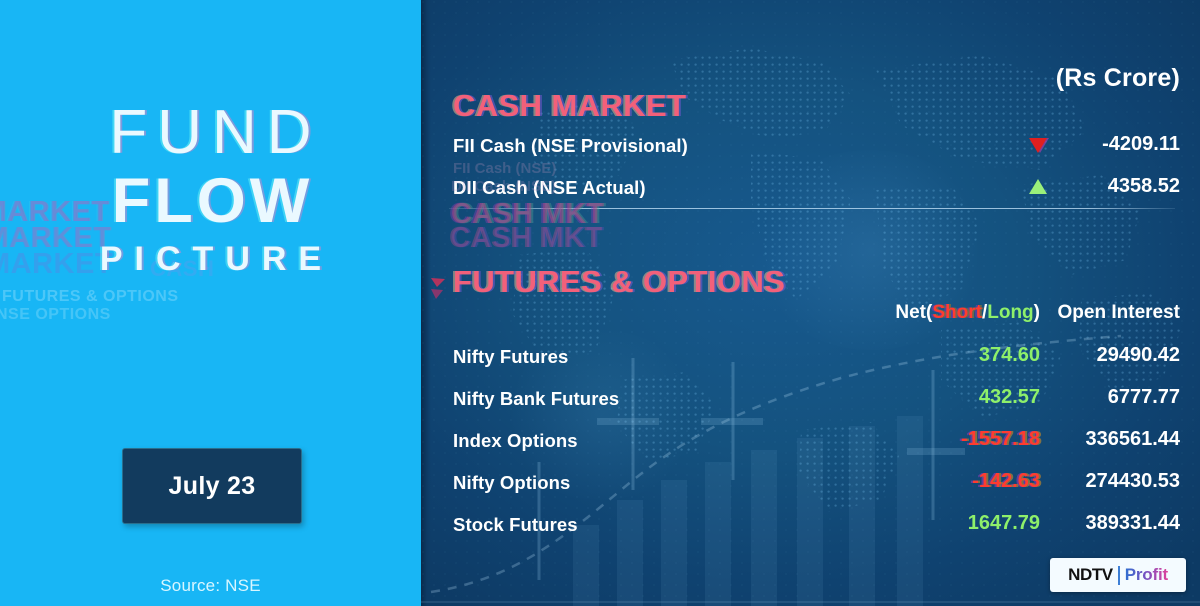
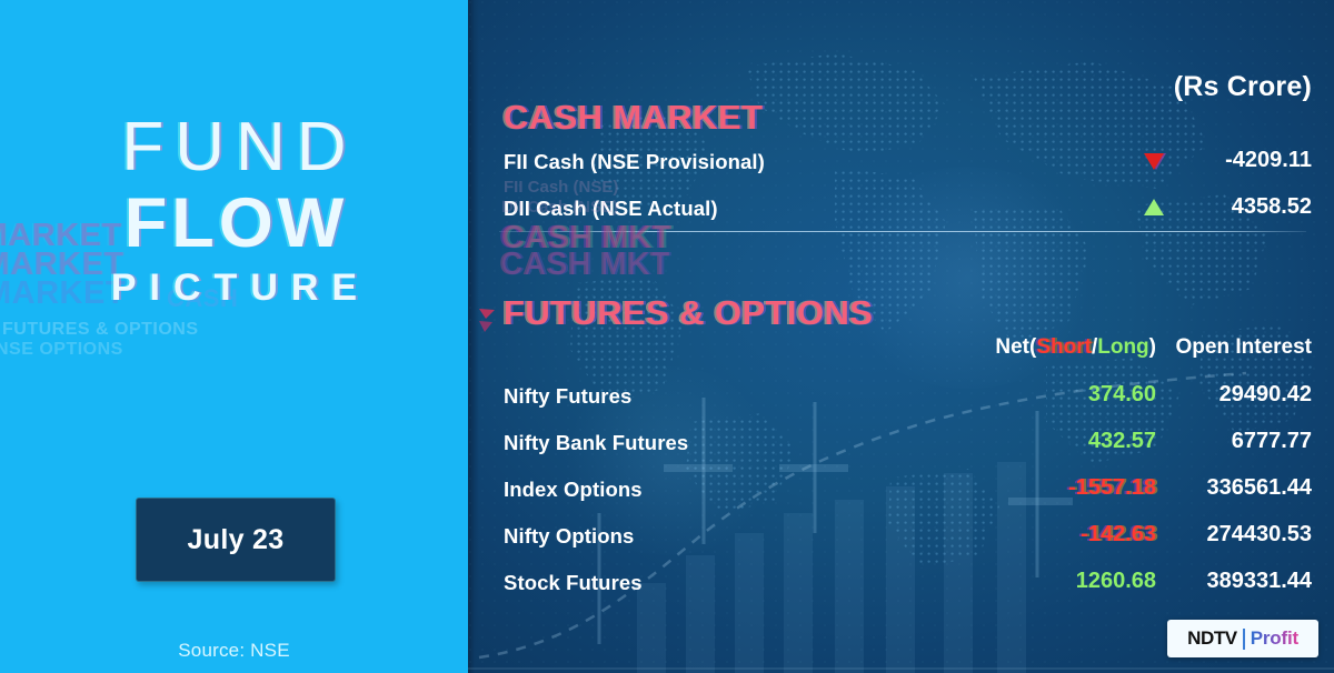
  ARKET
  ARKET
  ARKET
  FUTURES & OPTIONS
  NSE OPTIONS
  CASH
  FUND
  FLOW
  PICTURE
  July 23
  Source: NSE
  (Rs Crore)
  CASH MARKET
  FII Cash (NSE Provisional)
  -4209.11
  DII Cash (NSE Actual)
  4358.52
  CASH MKT
  CASH MKT
  FII Cash (NSE)
  DII Cash (NSE)
  FUTURES & OPTIONS
  Net(Short/Long)
  Open Interest
  Nifty Futures
  374.60
  29490.42
  Nifty Bank Futures
  432.57
  6777.77
  Index Options
  -1557.18
  336561.44
  Nifty Options
  -142.63
  274430.53
  Stock Futures
- 1647.79
+ 1260.68
  389331.44
  NDTV
  Profit
